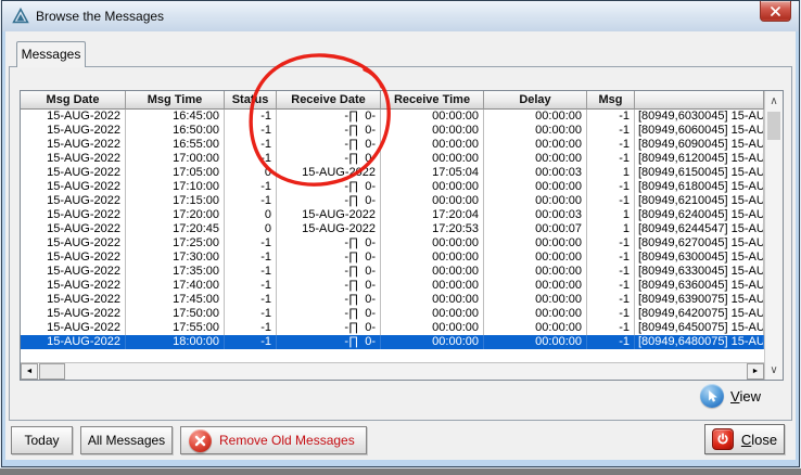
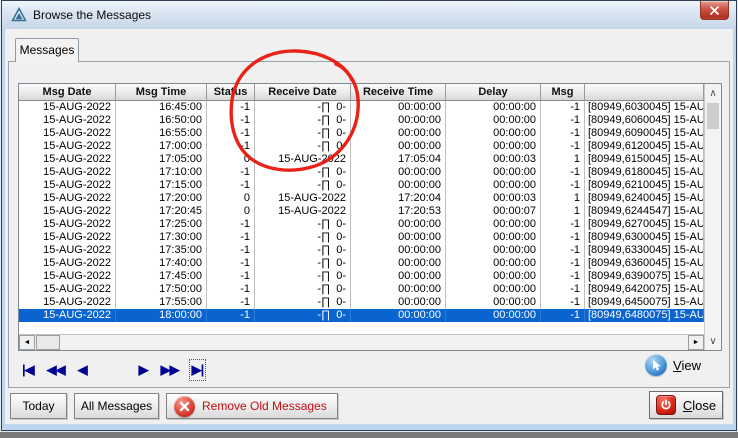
  Browse the Messages
  Messages
  Msg Date
  Msg Time
  Staus
  Receive Date
  Receive Time
  Delay
  Msg
  15-AUG-2022
  16:45:00
  -1
  -∏ 0-
  00:00:00
  00:00:00
  -1
  [80949,6030045] 15-AU
  15-AUG-2022
  16:50:00
  -1
  -∏ 0-
  00:00:00
  00:00:00
  -1
  [80949,6060045] 15-AU
  15-AUG-2022
  16:55:00
  -1
  -∏ 0-
  00:00:00
  00:00:00
  -1
  [80949,6090045] 15-AU
  15-AUG-2022
  17:00:00
  -1
  -∏ 0
  00:00:00
  00:00:00
  -1
  [80949,6120045] 15-AU
  15-AUG-2022
  17:05:00
  0
  15-AUG-222
  17:05:04
  00:00:03
  1
  [80949,6150045] 15-AU
  15-AUG-2022
  17:10:00
  -1
  -∏ 0-
  00:00:00
  00:00:00
  -1
  [80949,6180045] 15-AU
  15-AUG-2022
  17:15:00
  -1
  -∏ 0-
  00:00:00
  00:00:00
  -1
  [80949,6210045] 15-AU
  15-AUG-2022
  17:20:00
  0
  15-AUG-2022
  17:20:04
  00:00:03
  1
  [80949,6240045] 15-AU
  15-AUG-2022
  17:20:45
  0
  15-AUG-2022
  17:20:53
  00:00:07
  1
  [80949,6244547] 15-AU
  15-AUG-2022
  17:25:00
  -1
  -∏ 0-
  00:00:00
  00:00:00
  -1
  [80949,6270045] 15-AU
  15-AUG-2022
  17:30:00
  -1
  -∏ 0-
  00:00:00
  00:00:00
  -1
  [80949,6300045] 15-AU
  15-AUG-2022
  17:35:00
  -1
  -∏ 0-
  00:00:00
  00:00:00
  -1
  [80949,6330045] 15-AU
  15-AUG-2022
  17:40:00
  -1
  -∏ 0-
  00:00:00
  00:00:00
  -1
  [80949,6360045] 15-AU
  15-AUG-2022
  17:45:00
  -1
  -∏ 0-
  00:00:00
  00:00:00
  -1
  [80949,6390075] 15-AU
  15-AUG-2022
  17:50:00
  -1
  -∏ 0-
  00:00:00
  00:00:00
  -1
  [80949,6420075] 15-AU
  15-AUG-2022
  17:55:00
  -1
  -∏ 0-
  00:00:00
  00:00:00
  -1
  [80949,6450075] 15-AU
  15-AUG-2022
  18:00:00
  -1
  -∏ 0-
  00:00:00
  00:00:00
  -1
  [80949,6480075] 15-AU
  ∧
  ∨
+ |◀
+ ◀◀
+ ◀
+ ▶
+ ▶▶
+ ▶|
  View
  Today
  All Messages
  Remove Old Messages
  Close
